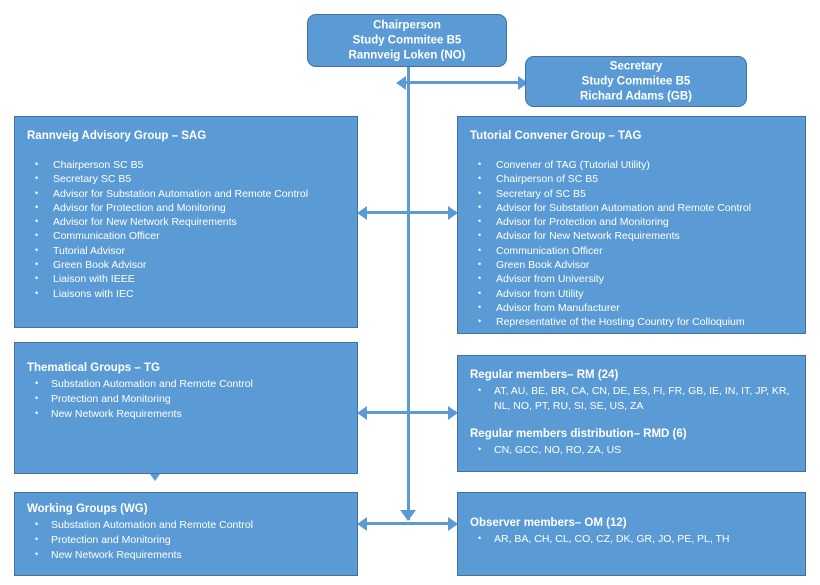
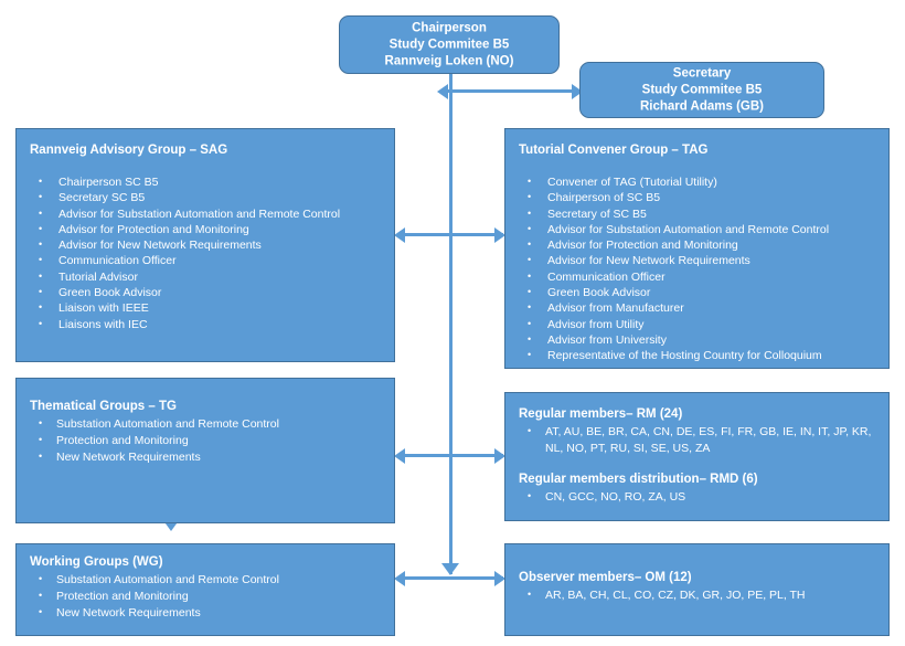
  Chairperson
  Study Commitee B5
  Rannveig Loken (NO)
  Secretary
  Study Commitee B5
  Richard Adams (GB)
  Rannveig Advisory Group – SAG
  Chairperson SC B5
  Secretary SC B5
  Advisor for Substation Automation and Remote Control
  Advisor for Protection and Monitoring
  Advisor for New Network Requirements
  Communication Officer
  Tutorial Advisor
  Green Book Advisor
  Liaison with IEEE
  Liaisons with IEC
  Tutorial Convener Group – TAG
  Convener of TAG (Tutorial Utility)
  Chairperson of SC B5
  Secretary of SC B5
  Advisor for Substation Automation and Remote Control
  Advisor for Protection and Monitoring
  Advisor for New Network Requirements
  Communication Officer
  Green Book Advisor
- Advisor from University
+ Advisor from Manufacturer
  Advisor from Utility
- Advisor from Manufacturer
+ Advisor from University
  Representative of the Hosting Country for Colloquium
  Thematical Groups – TG
  Substation Automation and Remote Control
  Protection and Monitoring
  New Network Requirements
  Regular members– RM (24)
  AT, AU, BE, BR, CA, CN, DE, ES, FI, FR, GB, IE, IN, IT, JP, KR, NL, NO, PT, RU, SI, SE, US, ZA
  Regular members distribution– RMD (6)
  CN, GCC, NO, RO, ZA, US
  Working Groups (WG)
  Substation Automation and Remote Control
  Protection and Monitoring
  New Network Requirements
  Observer members– OM (12)
  AR, BA, CH, CL, CO, CZ, DK, GR, JO, PE, PL, TH
